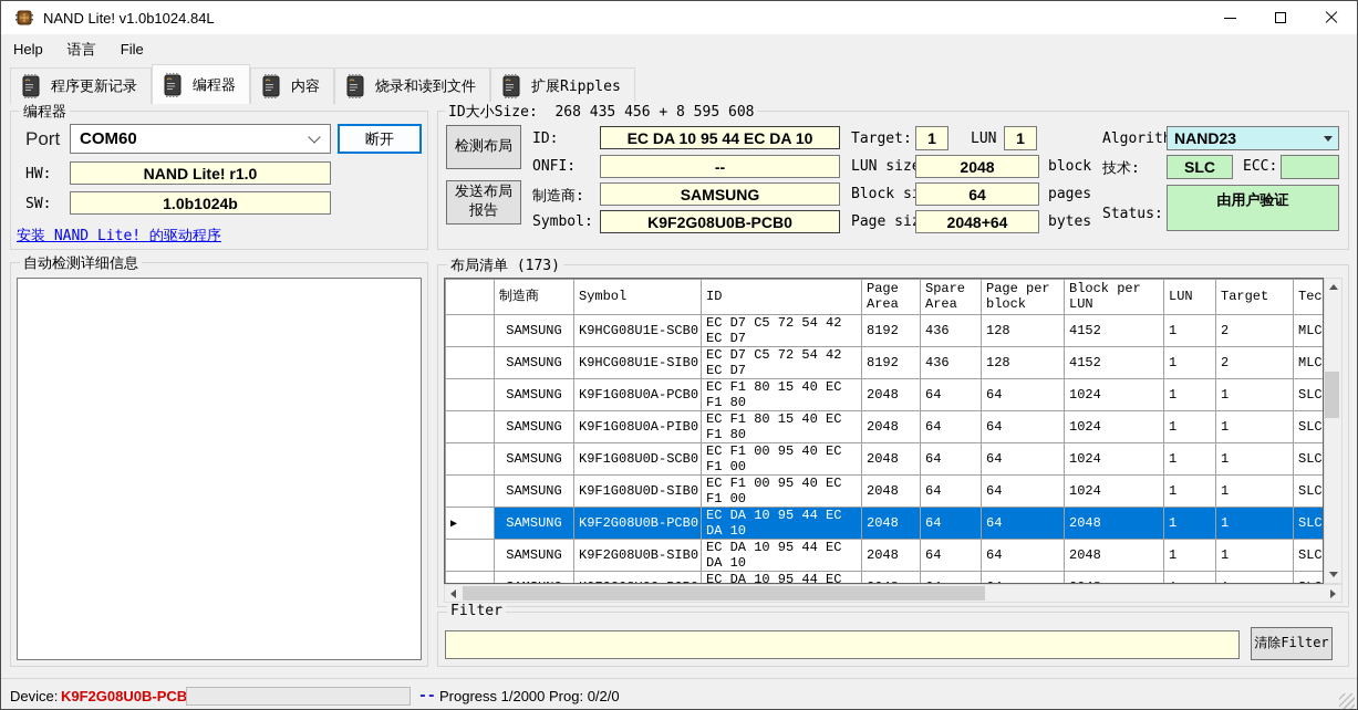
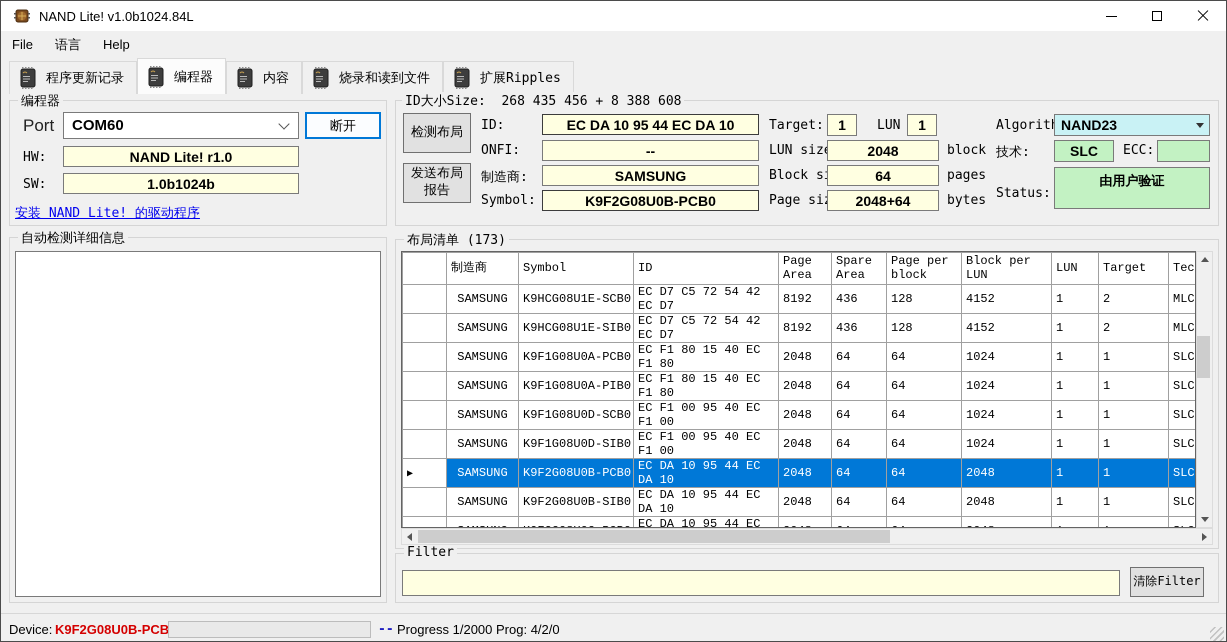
  NAND Lite! v1.0b1024.84L
- Help
+ File
  语言
- File
+ Help
  程序更新记录
  编程器
  内容
  烧录和读到文件
  扩展Ripples
  编程器
  Port
  COM60
  断开
  HW:
  NAND Lite! r1.0
  SW:
  1.0b1024b
  安装 NAND Lite! 的驱动程序
  自动检测详细信息
- ID大小Size: 268 435 456 + 8 595 608
+ ID大小Size: 268 435 456 + 8 388 608
  检测布局
  发送布局
  报告
  ID:
  EC DA 10 95 44 EC DA 10
  ONFI:
  --
  制造商:
  SAMSUNG
  Symbol:
  K9F2G08U0B-PCB0
  Target:
  1
  LUN
  1
  LUN siz
  2048
  block
  64
  pages
  2048+64
  bytes
  Algorit
  NAND23
  技术:
  SLC
  ECC:
  Status:
  由用户验证
  布局清单 (173)
  	制造商	Symbol	ID	Page Area	Spare Area	Page per block	Block per LUN	LUN	Target	Tec
  	SAMSUNG	K9HCG08U1E-SCB0	EC D7 C5 72 54 42 EC D7	8192	436	128	4152	1	2	MLC
  	SAMSUNG	K9HCG08U1E-SIB0	EC D7 C5 72 54 42 EC D7	8192	436	128	4152	1	2	MLC
  	SAMSUNG	K9F1G08U0A-PCB0	EC F1 80 15 40 EC F1 80	2048	64	64	1024	1	1	SLC
  	SAMSUNG	K9F1G08U0A-PIB0	EC F1 80 15 40 EC F1 80	2048	64	64	1024	1	1	SLC
  	SAMSUNG	K9F1G08U0D-SCB0	EC F1 00 95 40 EC F1 00	2048	64	64	1024	1	1	SLC
  	SAMSUNG	K9F1G08U0D-SIB0	EC F1 00 95 40 EC F1 00	2048	64	64	1024	1	1	SLC
  ▶	SAMSUNG	K9F2G08U0B-PCB0	EC DA 10 95 44 EC DA 10	2048	64	64	2048	1	1	SLC
  	SAMSUNG	K9F2G08U0B-SIB0	EC DA 10 95 44 EC DA 10	2048	64	64	2048	1	1	SLC
  Filter
  清除Filter
  Device:
  K9F2G08U0B-PCB
  --
- Progress 1/2000 Prog: 0/2/0
+ Progress 1/2000 Prog: 4/2/0
